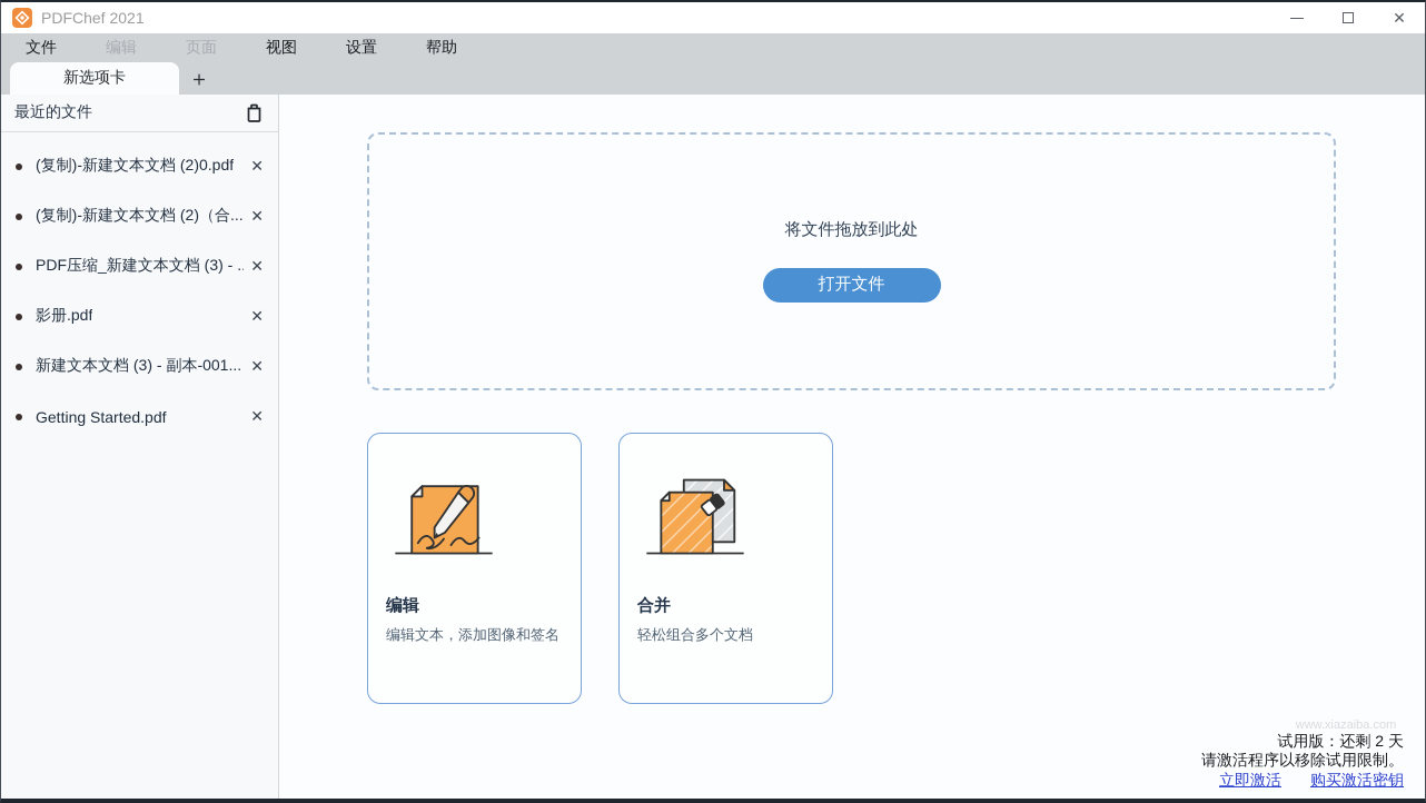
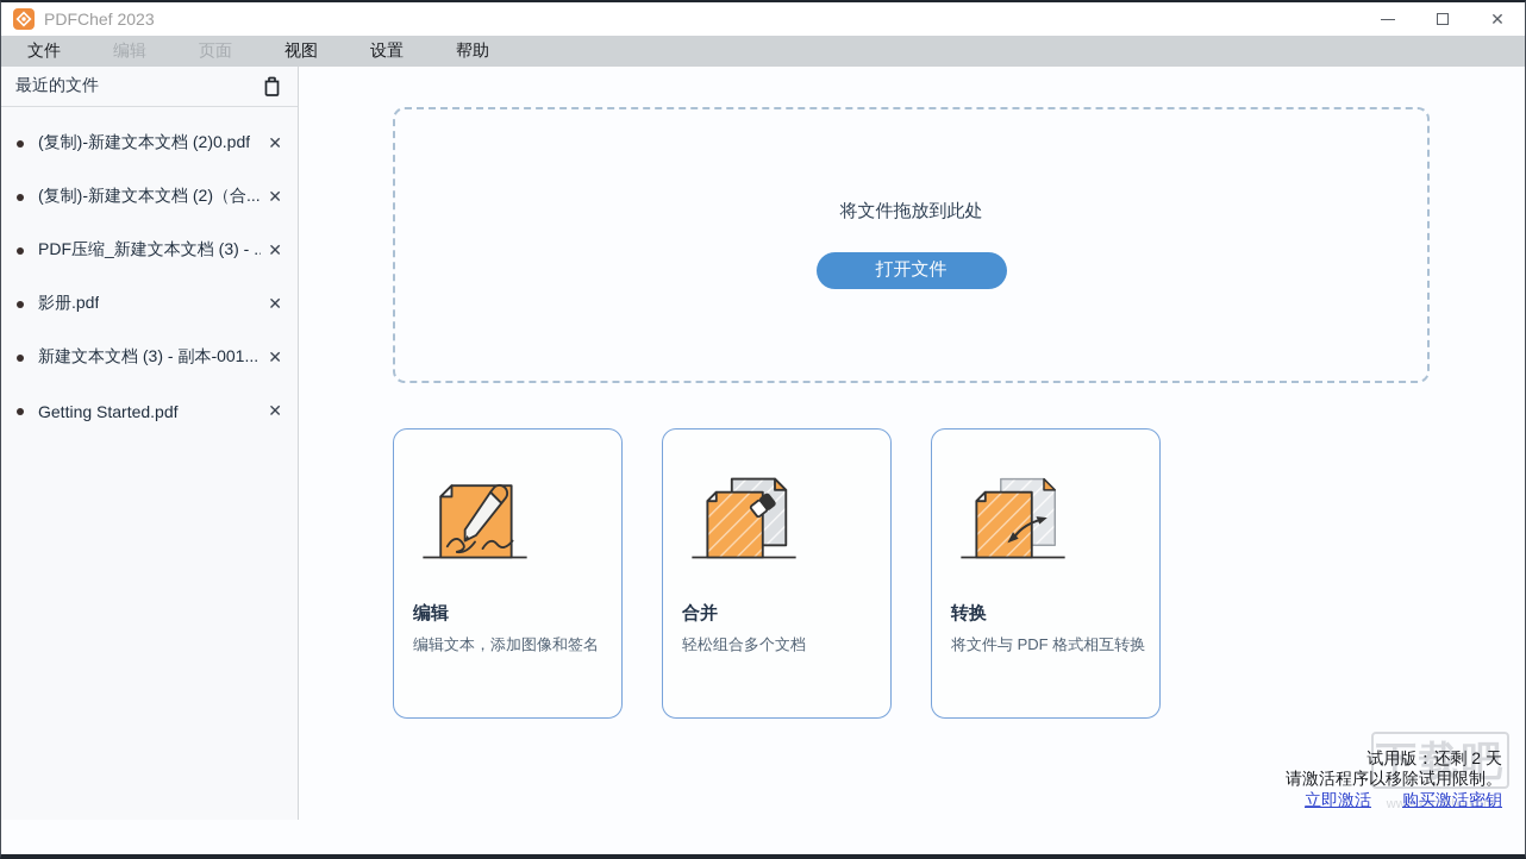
- PDFChef 2021
+ PDFChef 2023
  ✕
  文件
  编辑
  页面
  视图
  设置
  帮助
- 新选项卡
- ＋
  最近的文件
  (复制)-新建文本文档 (2)0.pdf
  ✕
  (复制)-新建文本文档 (2)（合...
  ✕
  PDF压缩_新建文本文档 (3) - ..
  ✕
  影册.pdf
  ✕
  新建文本文档 (3) - 副本-001...
  ✕
  Getting Started.pdf
  ✕
  将文件拖放到此处
  打开文件
  编辑
  编辑文本，添加图像和签名
  合并
  轻松组合多个文档
+ 转换
+ 将文件与 PDF 格式相互转换
+ 下载吧
  www.xiazaiba.com
  试用版：还剩 2 天
  请激活程序以移除试用限制。
  立即激活 购买激活密钥
